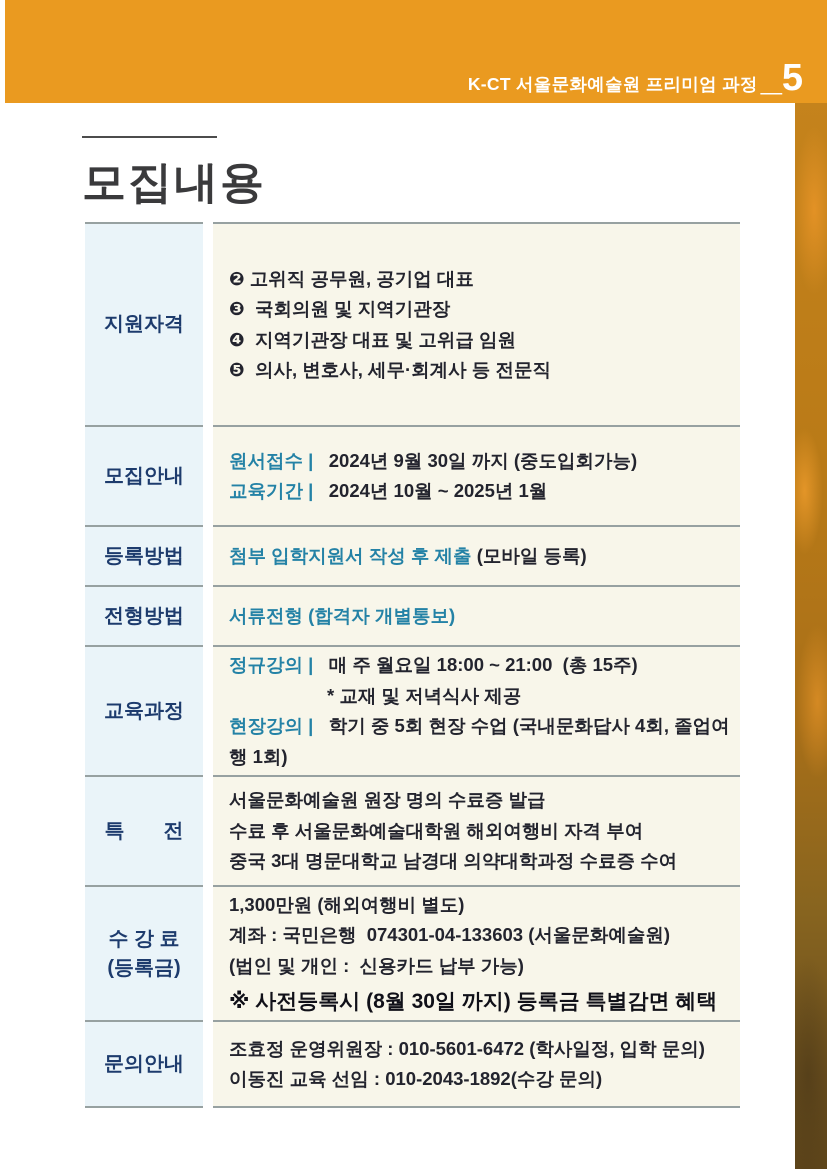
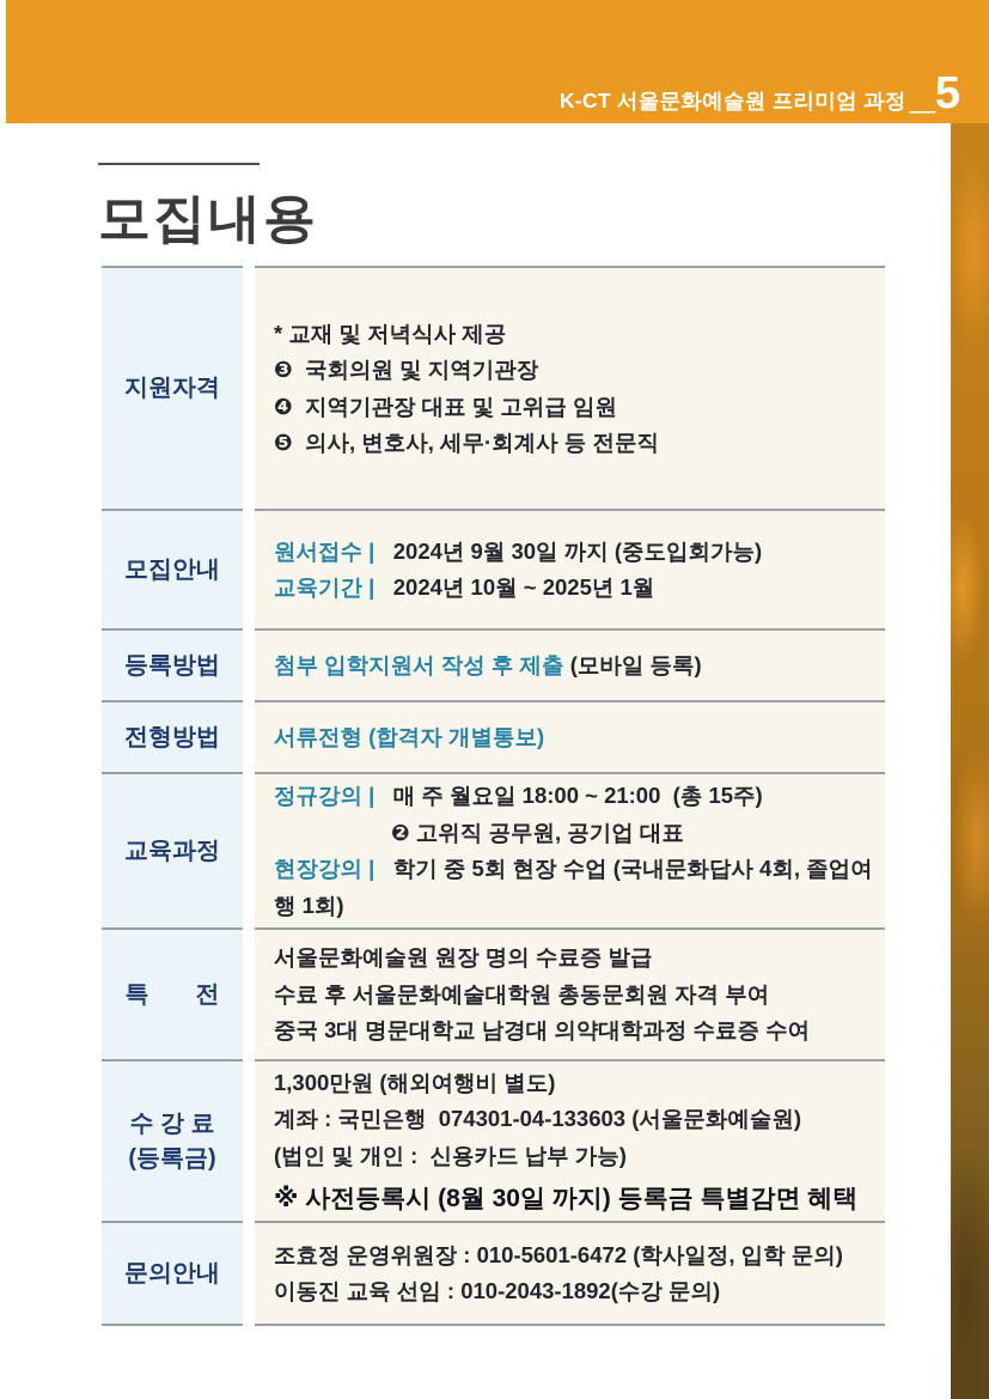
  K-CT 서울문화예술원 프리미엄 과정
  _5
  모집내용
  지원자격
- ❷ 고위직 공무원, 공기업 대표
+ * 교재 및 저녁식사 제공
  ❸ 국회의원 및 지역기관장
  ❹ 지역기관장 대표 및 고위급 임원
  ❺ 의사, 변호사, 세무·회계사 등 전문직
  모집안내
  원서접수 | 2024년 9월 30일 까지 (중도입회가능)
  교육기간 | 2024년 10월 ~ 2025년 1월
  등록방법
  첨부 입학지원서 작성 후 제출 (모바일 등록)
  전형방법
  서류전형 (합격자 개별통보)
  교육과정
  정규강의 | 매 주 월요일 18:00 ~ 21:00 (총 15주)
- * 교재 및 저녁식사 제공
+ ❷ 고위직 공무원, 공기업 대표
  현장강의 | 학기 중 5회 현장 수업 (국내문화답사 4회, 졸업여행 1회)
  특 전
  서울문화예술원 원장 명의 수료증 발급
- 수료 후 서울문화예술대학원 해외여행비 자격 부여
+ 수료 후 서울문화예술대학원 총동문회원 자격 부여
  중국 3대 명문대학교 남경대 의약대학과정 수료증 수여
  수 강 료
  (등록금)
  1,300만원 (해외여행비 별도)
  계좌 : 국민은행 074301-04-133603 (서울문화예술원)
  (법인 및 개인 : 신용카드 납부 가능)
  ※ 사전등록시 (8월 30일 까지) 등록금 특별감면 혜택
  문의안내
  조효정 운영위원장 : 010-5601-6472 (학사일정, 입학 문의)
  이동진 교육 선임 : 010-2043-1892(수강 문의)
